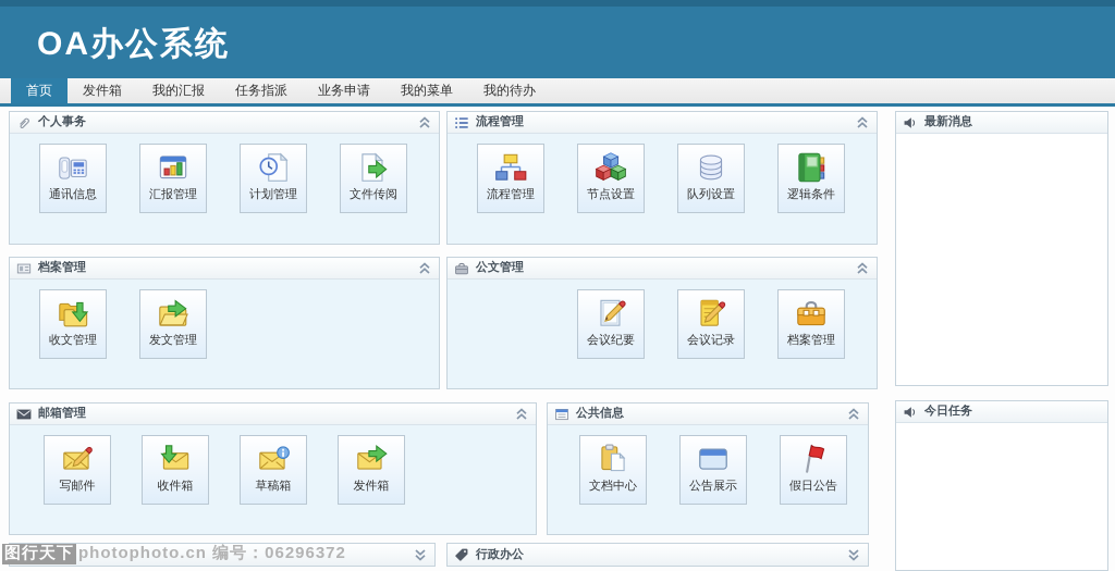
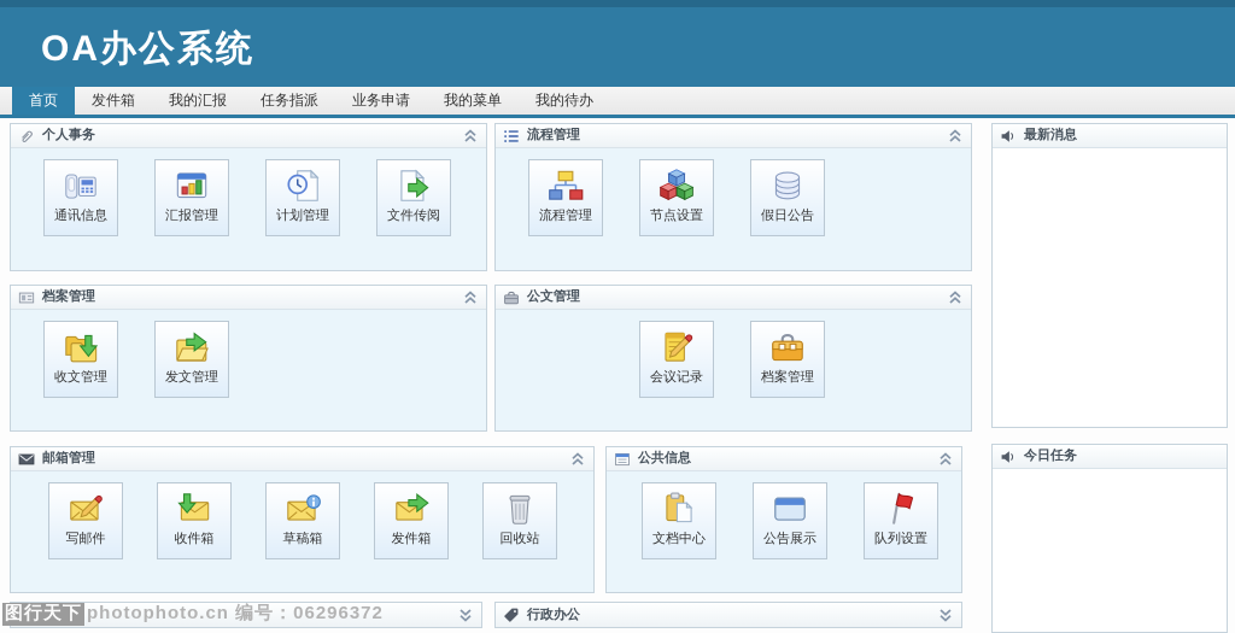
  OA办公系统
  首页
  发件箱
  我的汇报
  任务指派
  业务申请
  我的菜单
  我的待办
  个人事务
  通讯信息
  汇报管理
  计划管理
  文件传阅
  流程管理
  流程管理
  节点设置
- 队列设置
+ 假日公告
- 逻辑条件
  档案管理
  收文管理
  发文管理
  公文管理
- 会议纪要
  会议记录
  档案管理
  邮箱管理
  写邮件
  收件箱
  草稿箱
  发件箱
+ 回收站
  公共信息
  文档中心
  公告展示
- 假日公告
+ 队列设置
  最新消息
  今日任务
  行政办公
  图行天下
  photophoto.cn 编号：06296372
